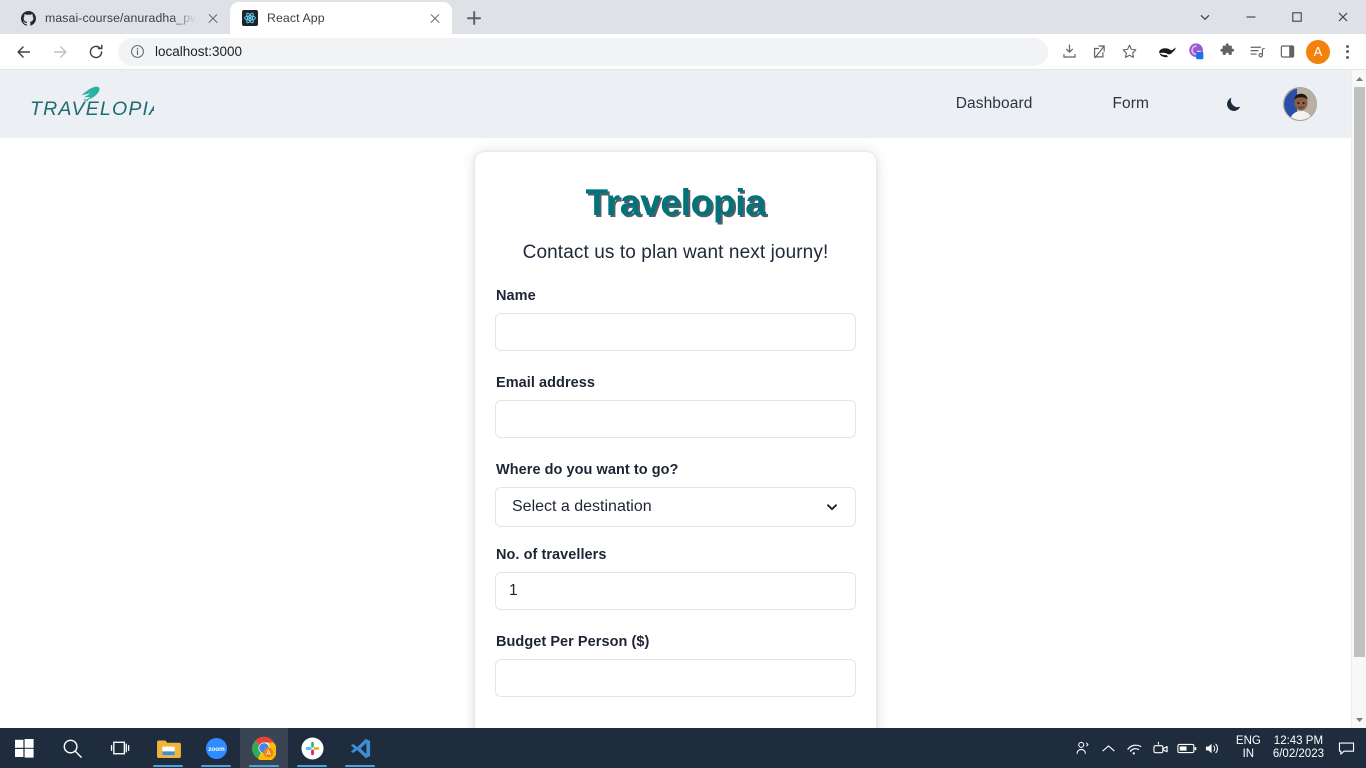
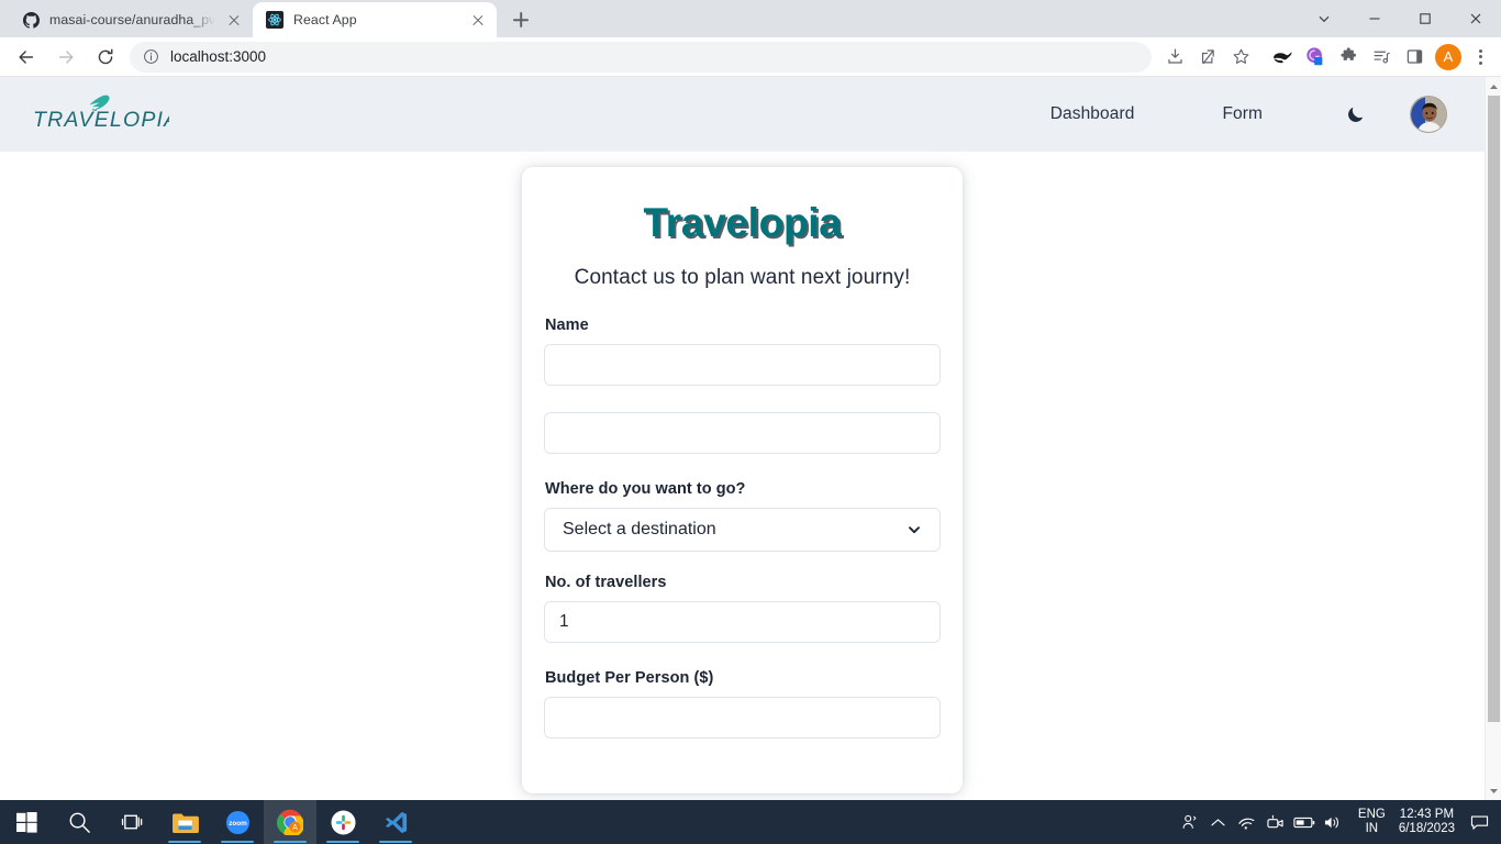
  masai-course/anuradha_pw
  React App
  localhost:3000
  A
  TRAVELOPI
  Dashboard
  Form
  Travelopia
  Contact us to plan want next journy!
  Name
- Email address
  Where do you want to go?
  Select a destination
  No. of travellers
  1
  Budget Per Person ($)
  ENG
  IN
  12:43 PM
- 6/02/2023
+ 6/18/2023
